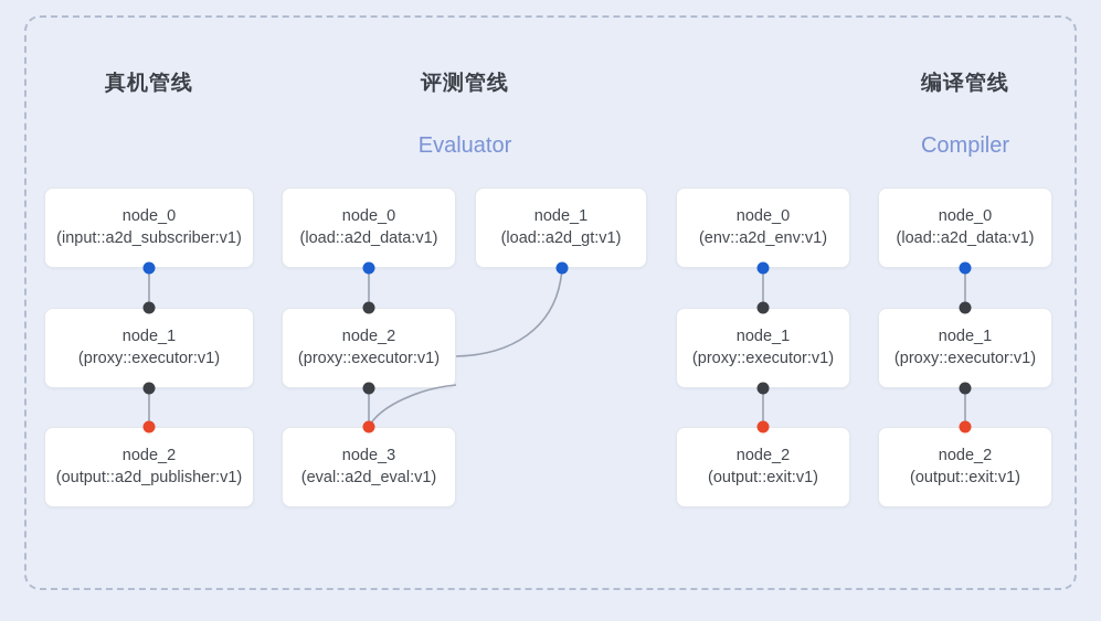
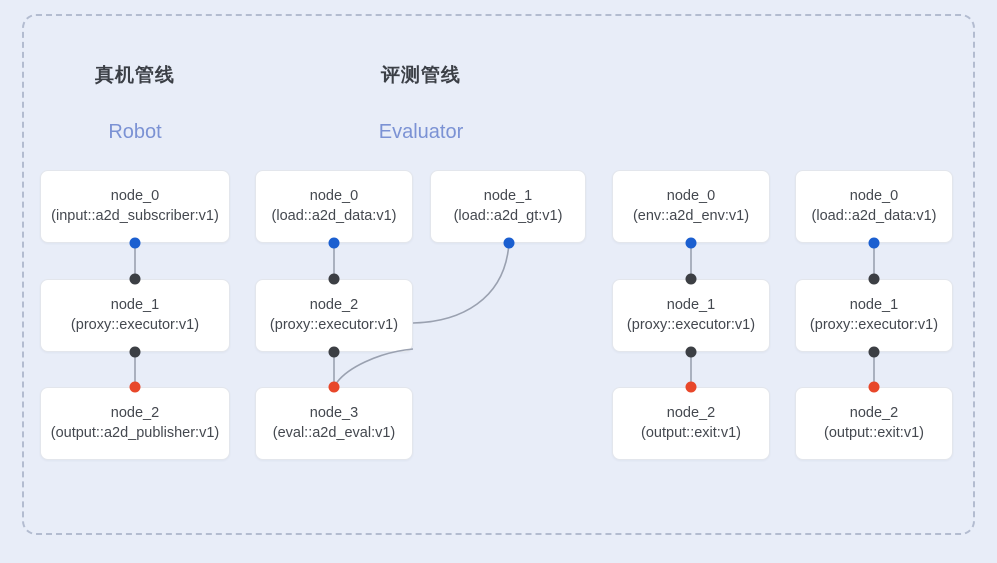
  真机管线
+ Robot
  评测管线
  Evaluator
- 编译管线
- Compiler
  node_0
  (input::a2d_subscriber:v1)
  node_1
  (proxy::executor:v1)
  node_2
  (output::a2d_publisher:v1)
  node_0
  (load::a2d_data:v1)
  node_1
  (load::a2d_gt:v1)
  node_2
  (proxy::executor:v1)
  node_3
  (eval::a2d_eval:v1)
  node_0
  (env::a2d_env:v1)
  node_1
  (proxy::executor:v1)
  node_2
  (output::exit:v1)
  node_0
  (load::a2d_data:v1)
  node_1
  (proxy::executor:v1)
  node_2
  (output::exit:v1)
